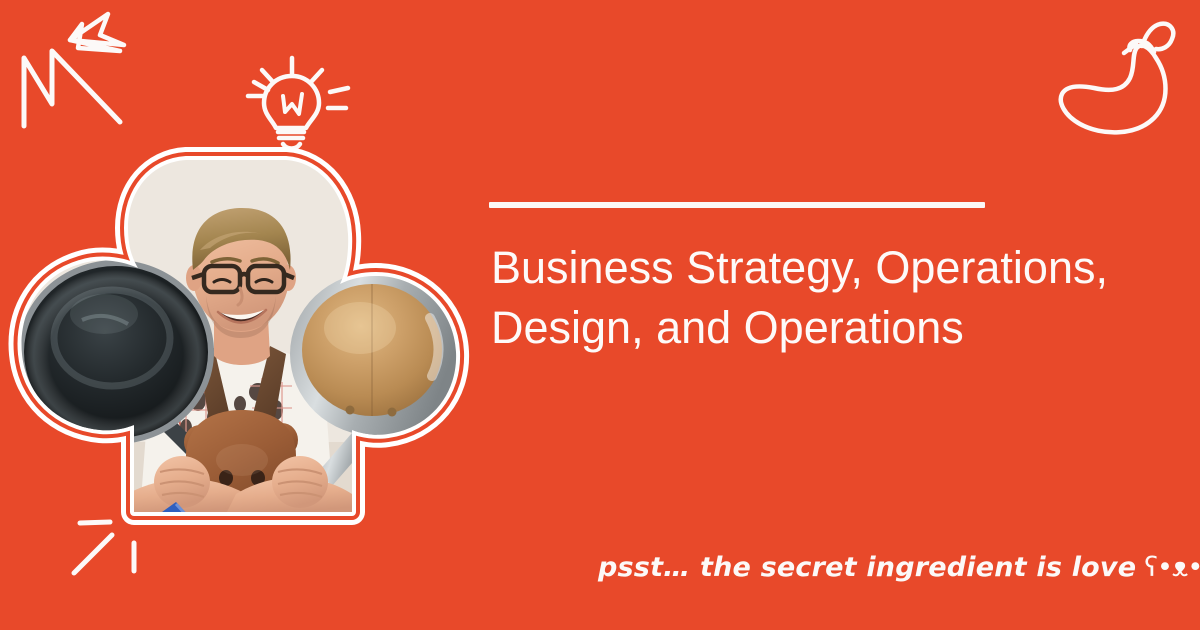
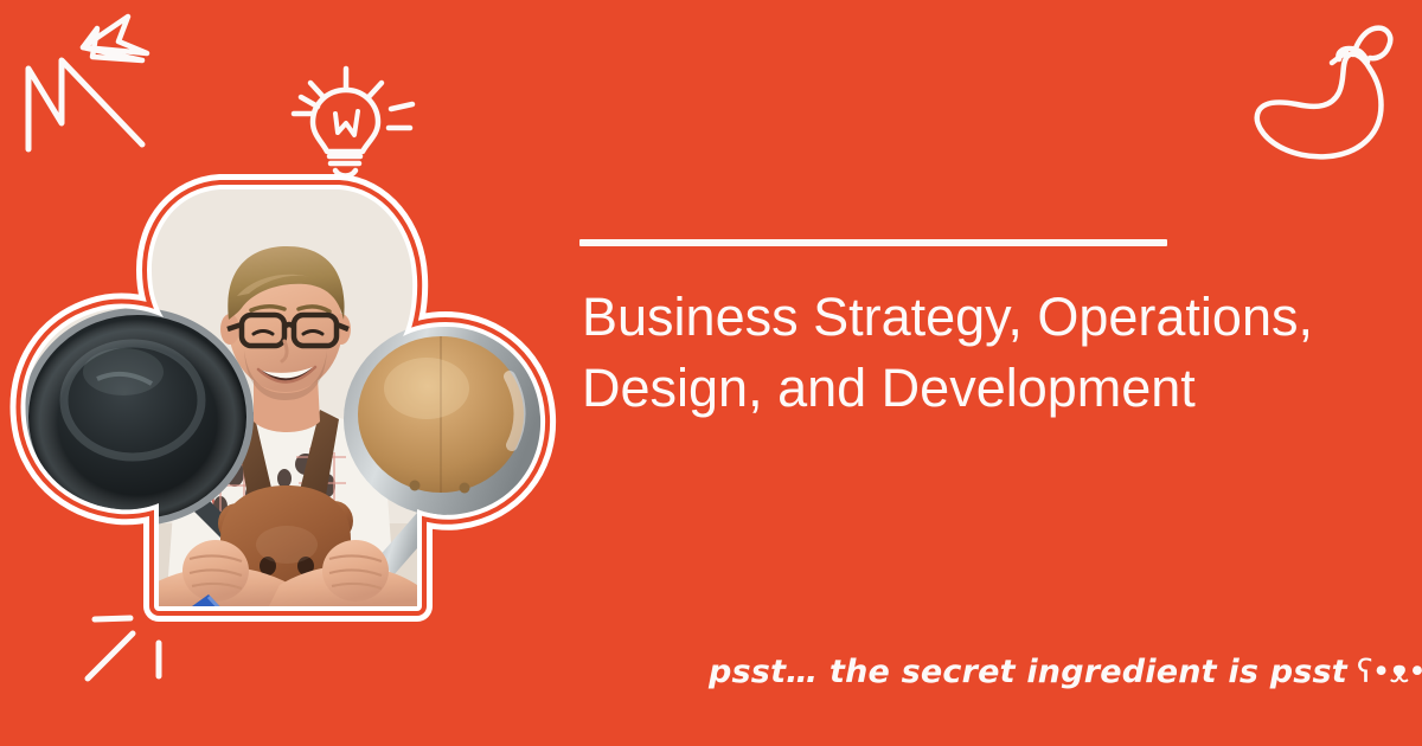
- Business Strategy, Operations, Design, and Operations
+ Business Strategy, Operations, Design, and Development
- psst… the secret ingredient is love ʕ•ᴥ•
+ psst… the secret ingredient is psst ʕ•ᴥ•
